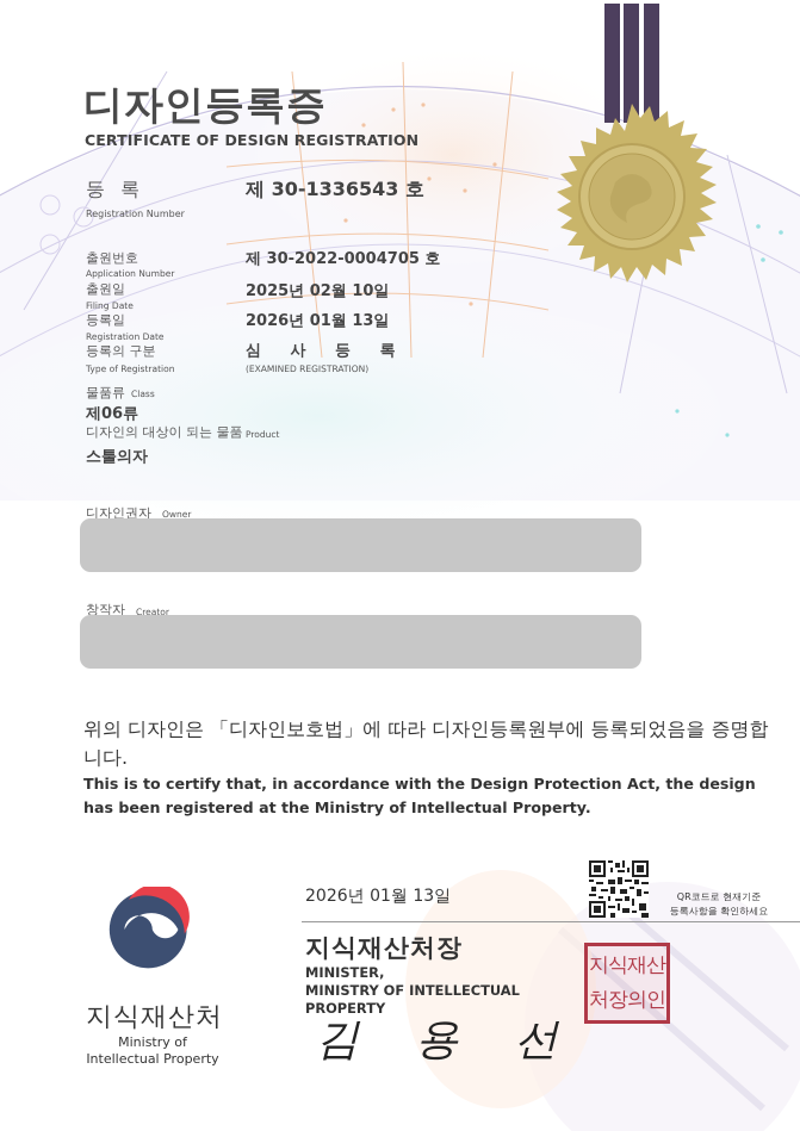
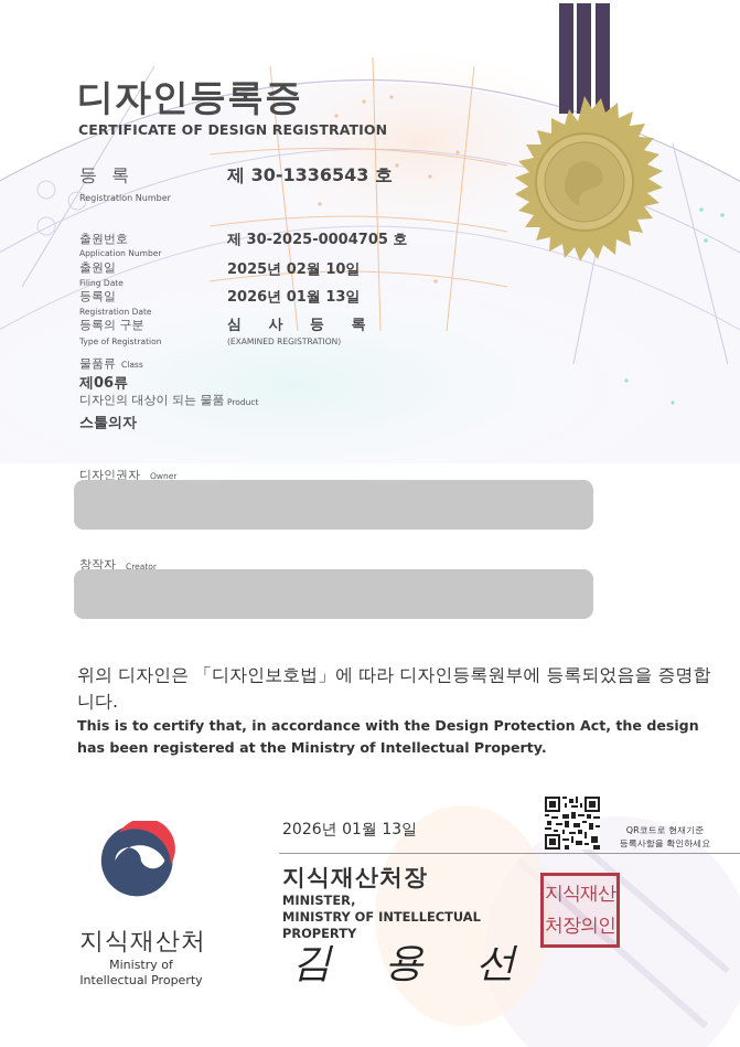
  디자인등록증
  CERTIFICATE OF DESIGN REGISTRATION
  등 록
  Registration Number
  제 30-1336543 호
  출원번호
  Application Number
- 제 30-2022-0004705 호
+ 제 30-2025-0004705 호
  출원일
  Filing Date
  2025년 02월 10일
  등록일
  Registration Date
  2026년 01월 13일
  등록의 구분
  Type of Registration
  심 사 등 록
  (EXAMINED REGISTRATION)
  물품류
  Class
  제06류
  디자인의 대상이 되는 물품
  Product
  스툴의자
  디자인권자
  Owner
  창작자
  Creator
  위의 디자인은 「디자인보호법」에 따라 디자인등록원부에 등록되었음을 증명합니다.
  This is to certify that, in accordance with the Design Protection Act, the design has been registered at the Ministry of Intellectual Property.
  지식재산처
  Ministry of Intellectual Property
  2026년 01월 13일
  지식재산처장
  MINISTER,
  MINISTRY OF INTELLECTUAL PROPERTY
  김 용 선
  QR코드로 현재기준
  등록사항을 확인하세요
  지식재산
  처장의인
